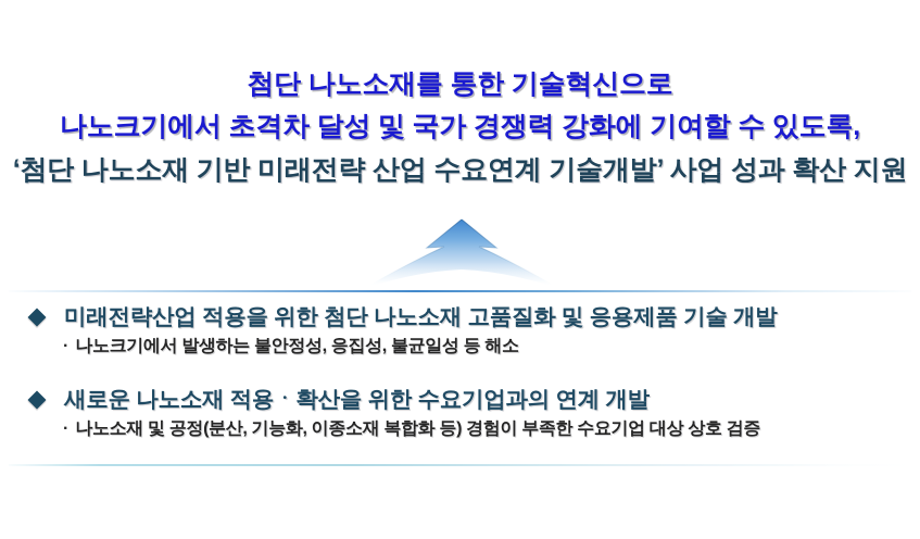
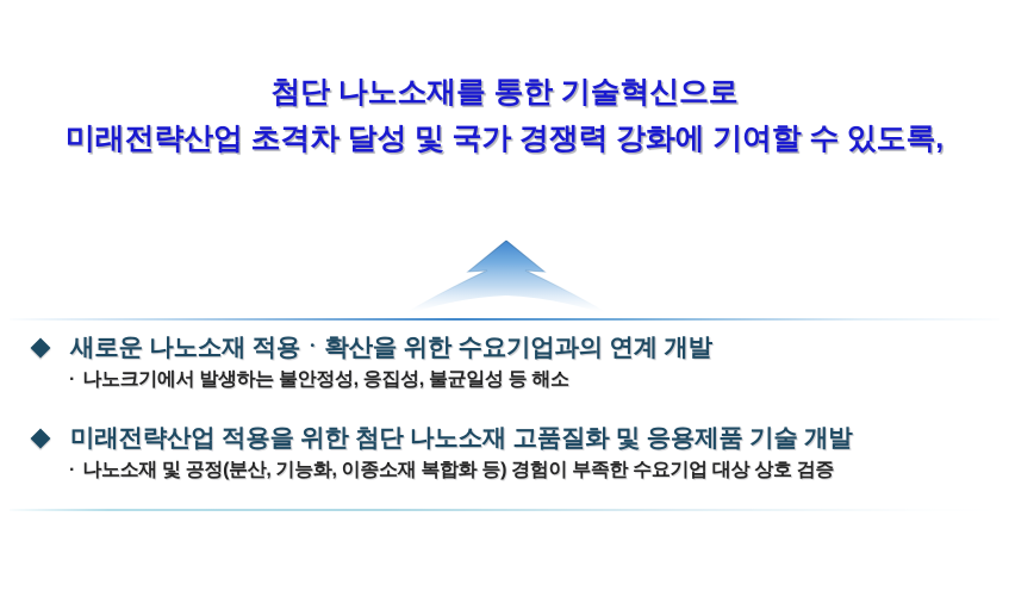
  첨단 나노소재를 통한 기술혁신으로
- 나노크기에서 초격차 달성 및 국가 경쟁력 강화에 기여할 수 있도록,
+ 미래전략산업 초격차 달성 및 국가 경쟁력 강화에 기여할 수 있도록,
- ‘첨단 나노소재 기반 미래전략 산업 수요연계 기술개발’ 사업 성과 확산 지원
- 미래전략산업 적용을 위한 첨단 나노소재 고품질화 및 응용제품 기술 개발
+ 새로운 나노소재 적용ㆍ확산을 위한 수요기업과의 연계 개발
  ·
  나노크기에서 발생하는 불안정성, 응집성, 불균일성 등 해소
- 새로운 나노소재 적용ㆍ확산을 위한 수요기업과의 연계 개발
+ 미래전략산업 적용을 위한 첨단 나노소재 고품질화 및 응용제품 기술 개발
  ·
  나노소재 및 공정(분산, 기능화, 이종소재 복합화 등) 경험이 부족한 수요기업 대상 상호 검증
